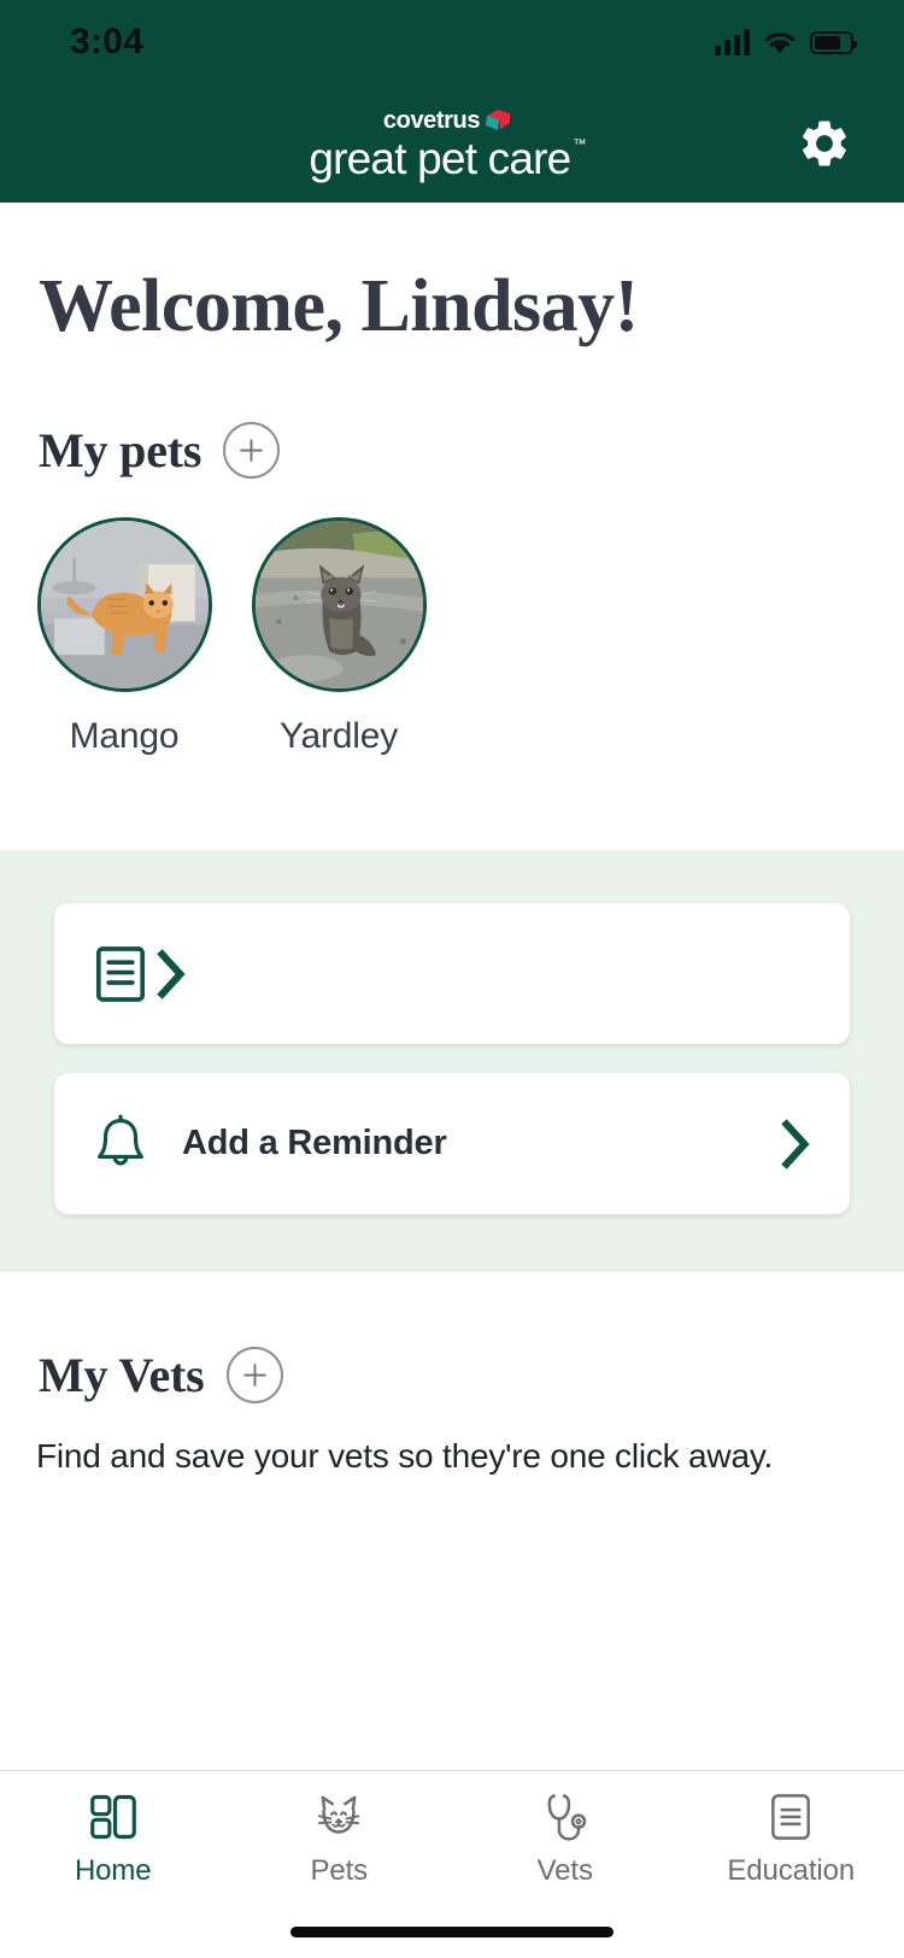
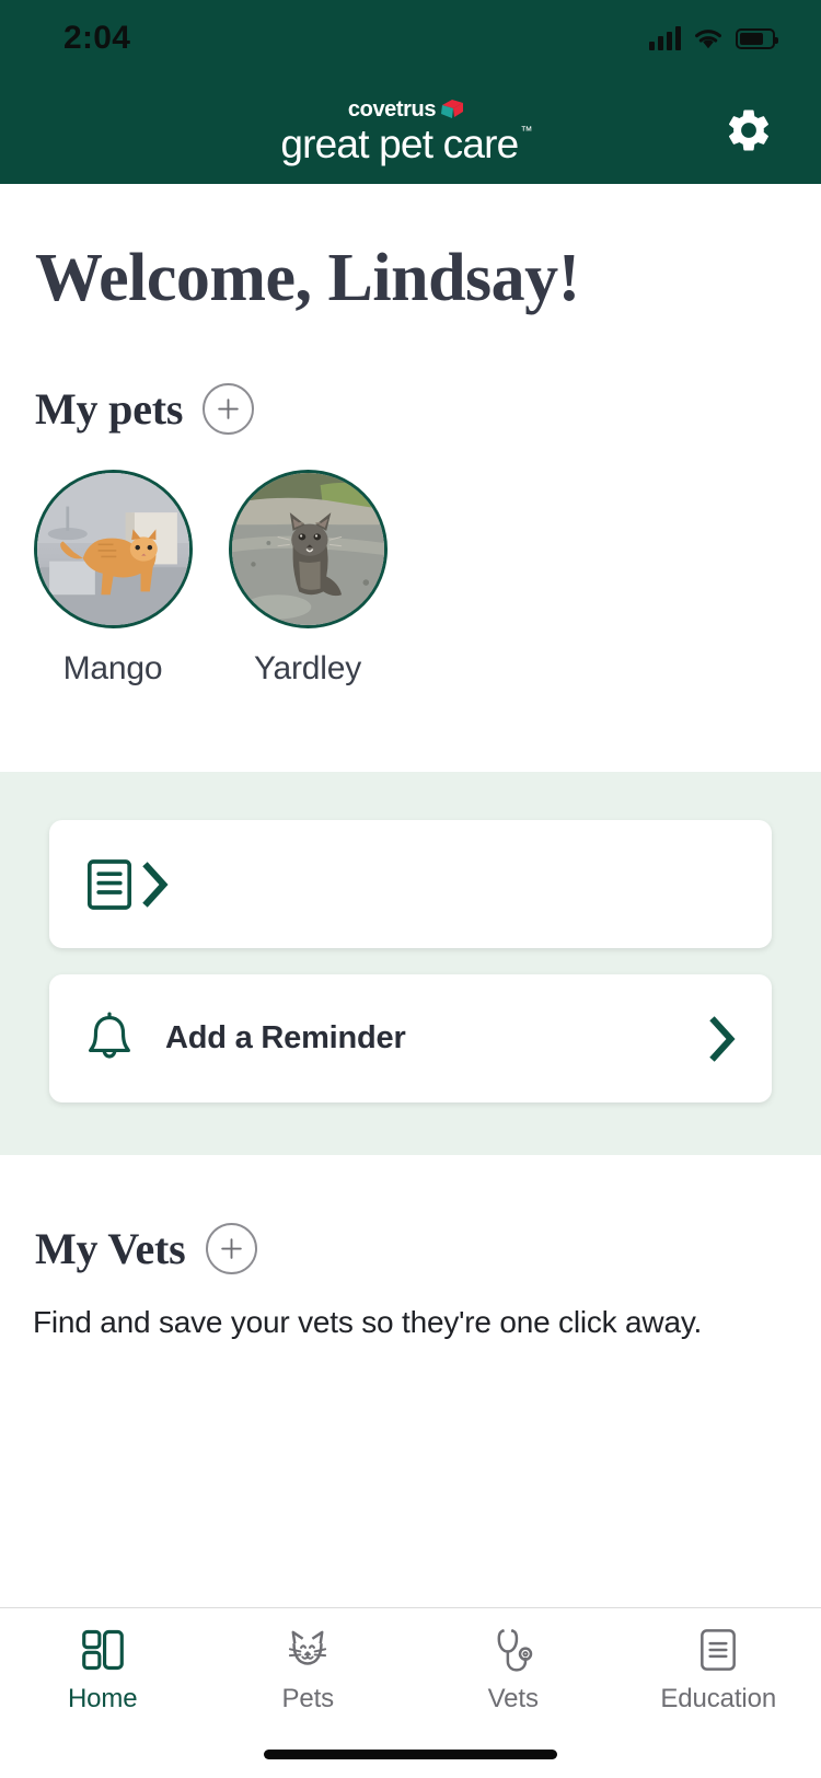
- 3:04
+ 2:04
  covetrus
  great pet care
  ™
  Welcome, Lindsay!
  My pets
  Mango
  Yardley
  Add a Reminder
  My Vets
  Find and save your vets so they're one click away.
  Home
  Pets
  Vets
  Education
